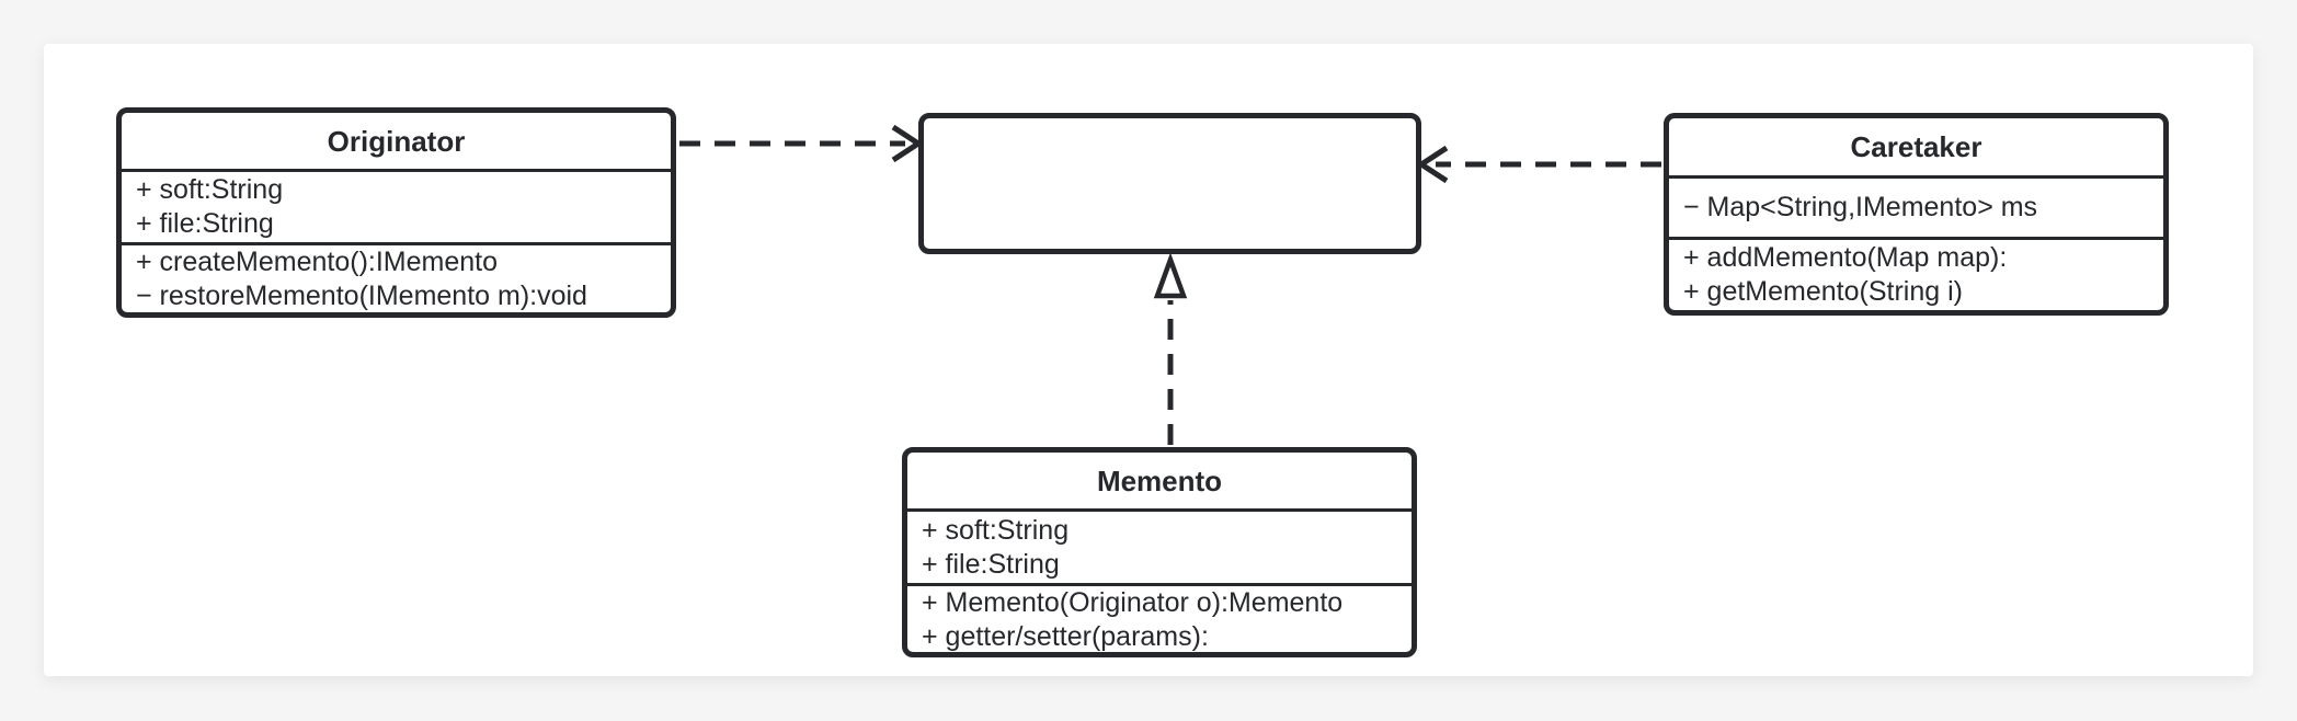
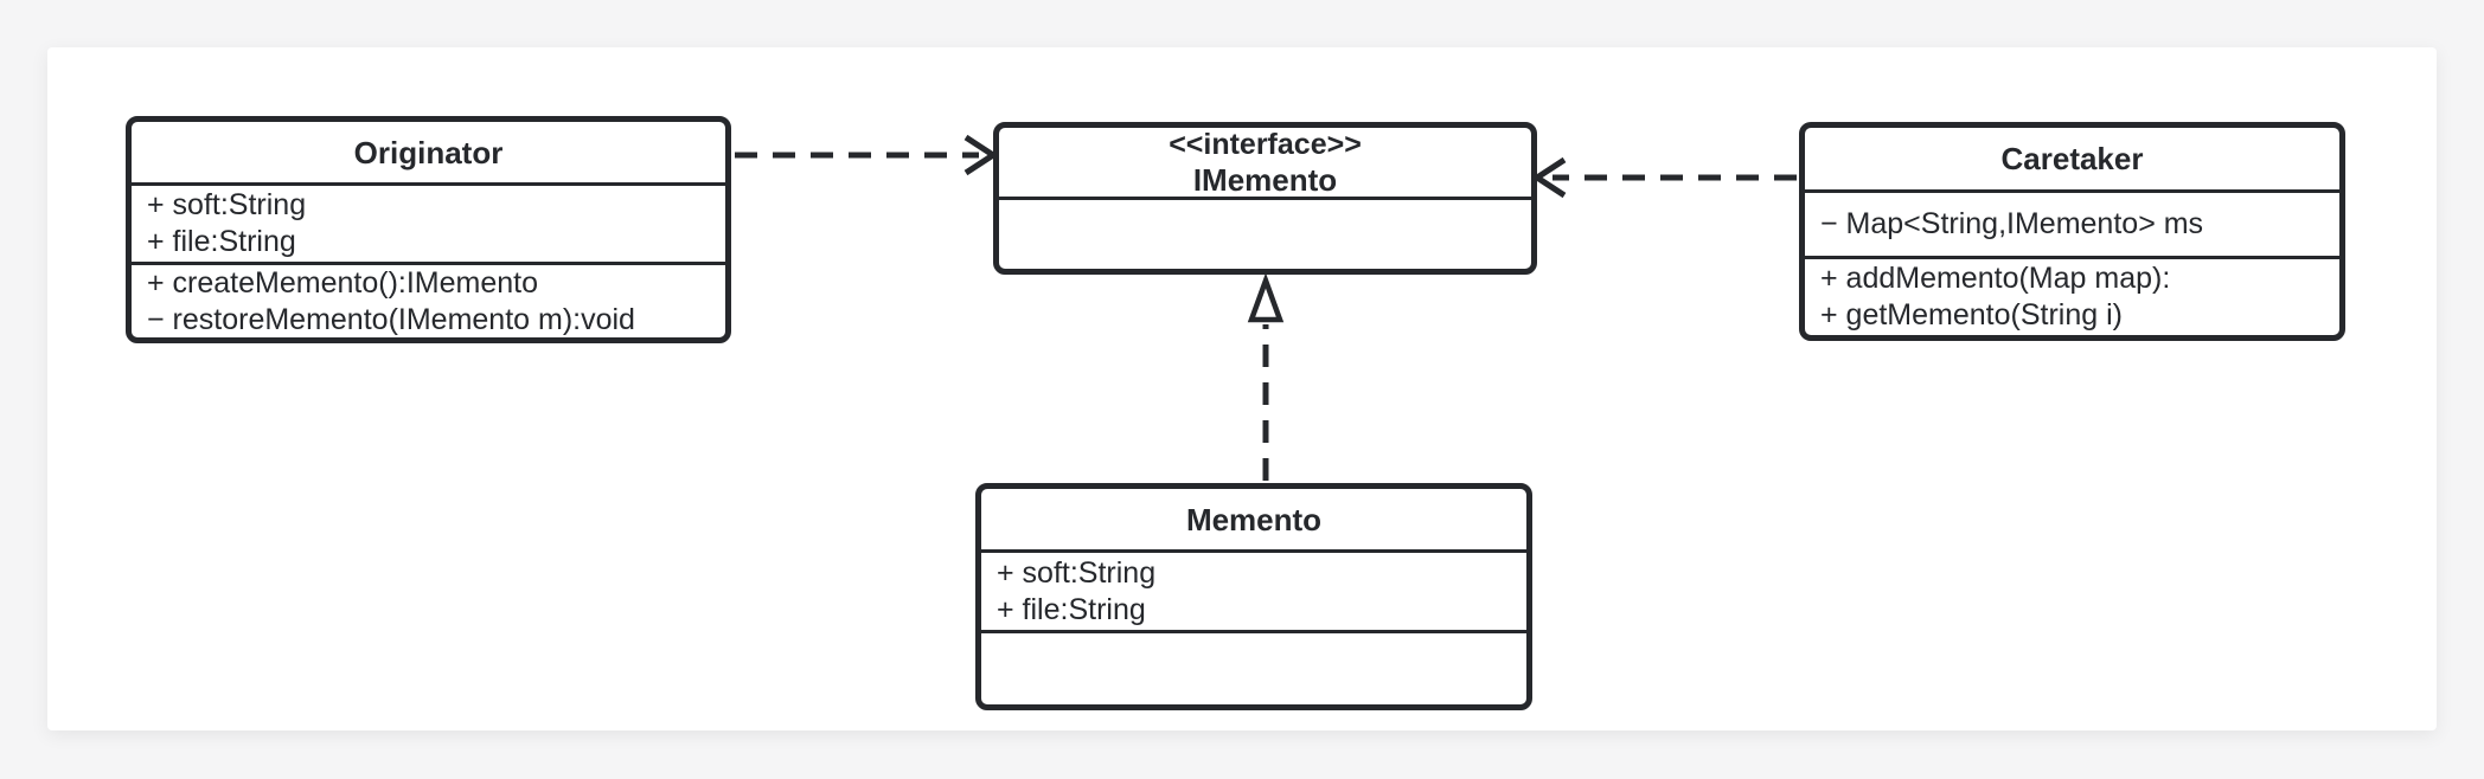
  Originator
  + soft:String
  + file:String
  + createMemento():IMemento
  − restoreMemento(IMemento m):void
+ <<interface>>
+ IMemento
  Caretaker
  − Map<String,IMemento> ms
  + addMemento(Map map):
  + getMemento(String i)
  Memento
  + soft:String
  + file:String
- + Memento(Originator o):Memento
- + getter/setter(params):
